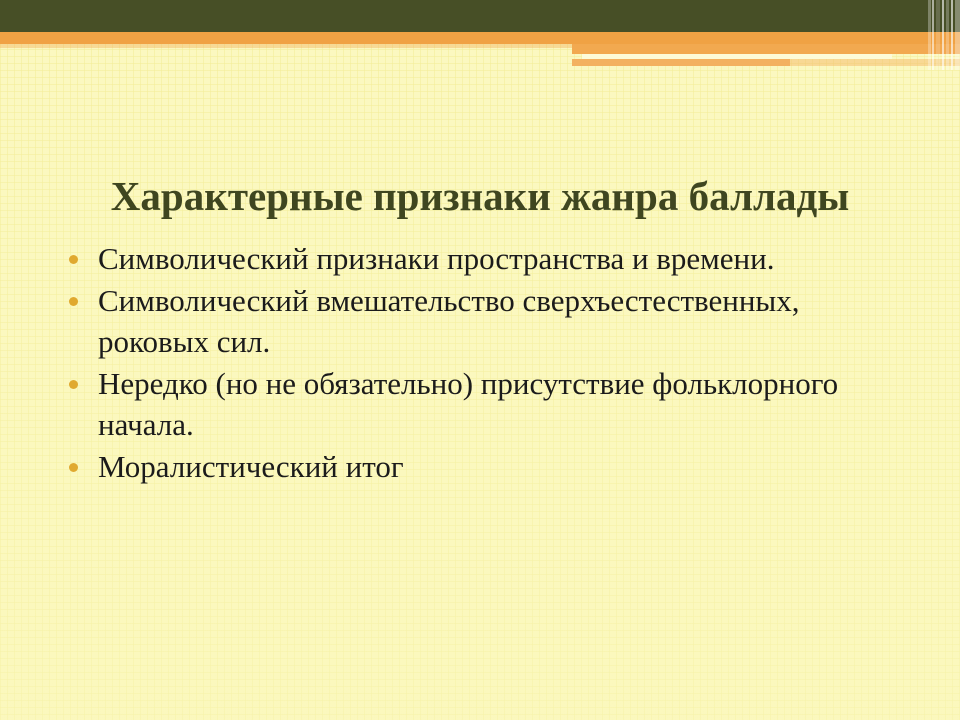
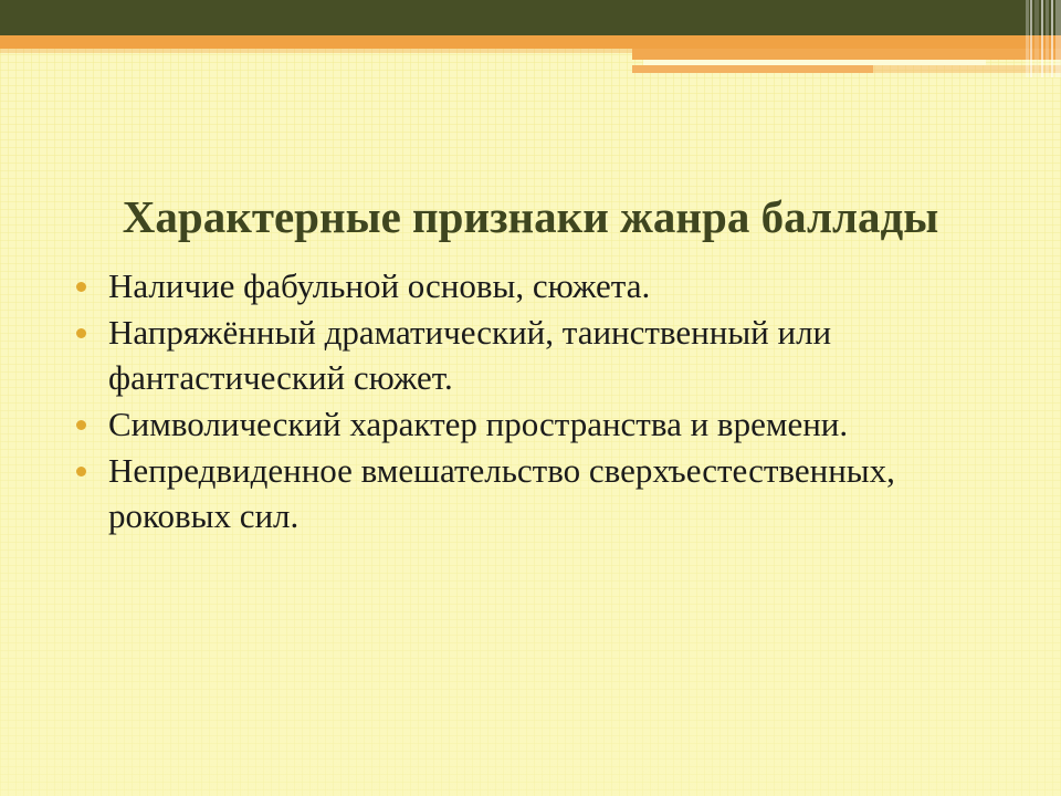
  Характерные признаки жанра баллады
+ Наличие фабульной основы, сюжета.
+ Напряжённый драматический, таинственный или фантастический сюжет.
- Символический признаки пространства и времени.
+ Символический характер пространства и времени.
- Символический вмешательство сверхъестественных, роковых сил.
+ Непредвиденное вмешательство сверхъестественных, роковых сил.
- Нередко (но не обязательно) присутствие фольклорного начала.
- Моралистический итог
